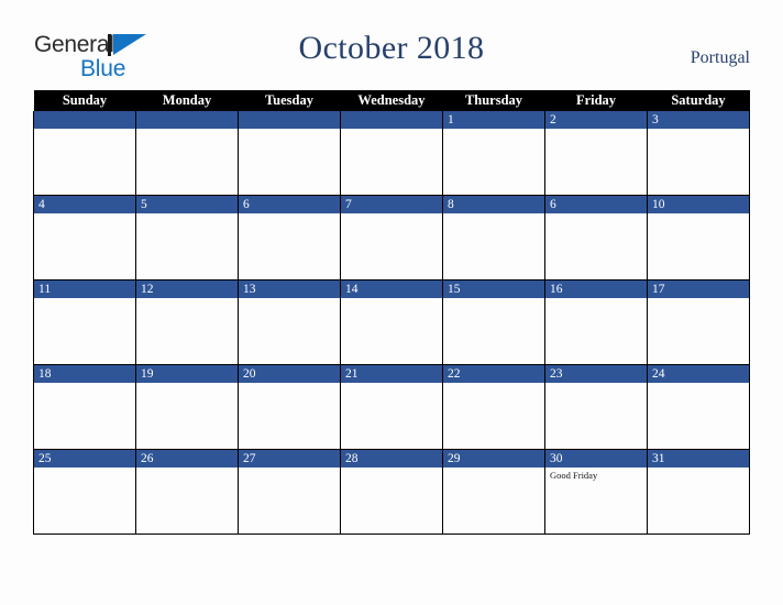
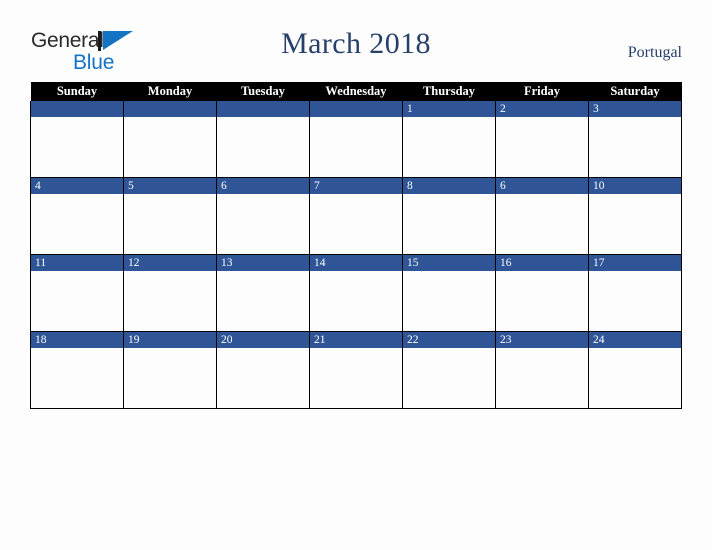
  General
  Blue
- October 2018
+ March 2018
  Portugal
  Sunday	Monday	Tuesday	Wednesday	Thursday	Friday	Saturday
  				1	2	3
  4	5	6	7	8	6	10
  11	12	13	14	15	16	17
  18	19	20	21	22	23	24
- 25	26	27	28	29	30Good Friday	31
